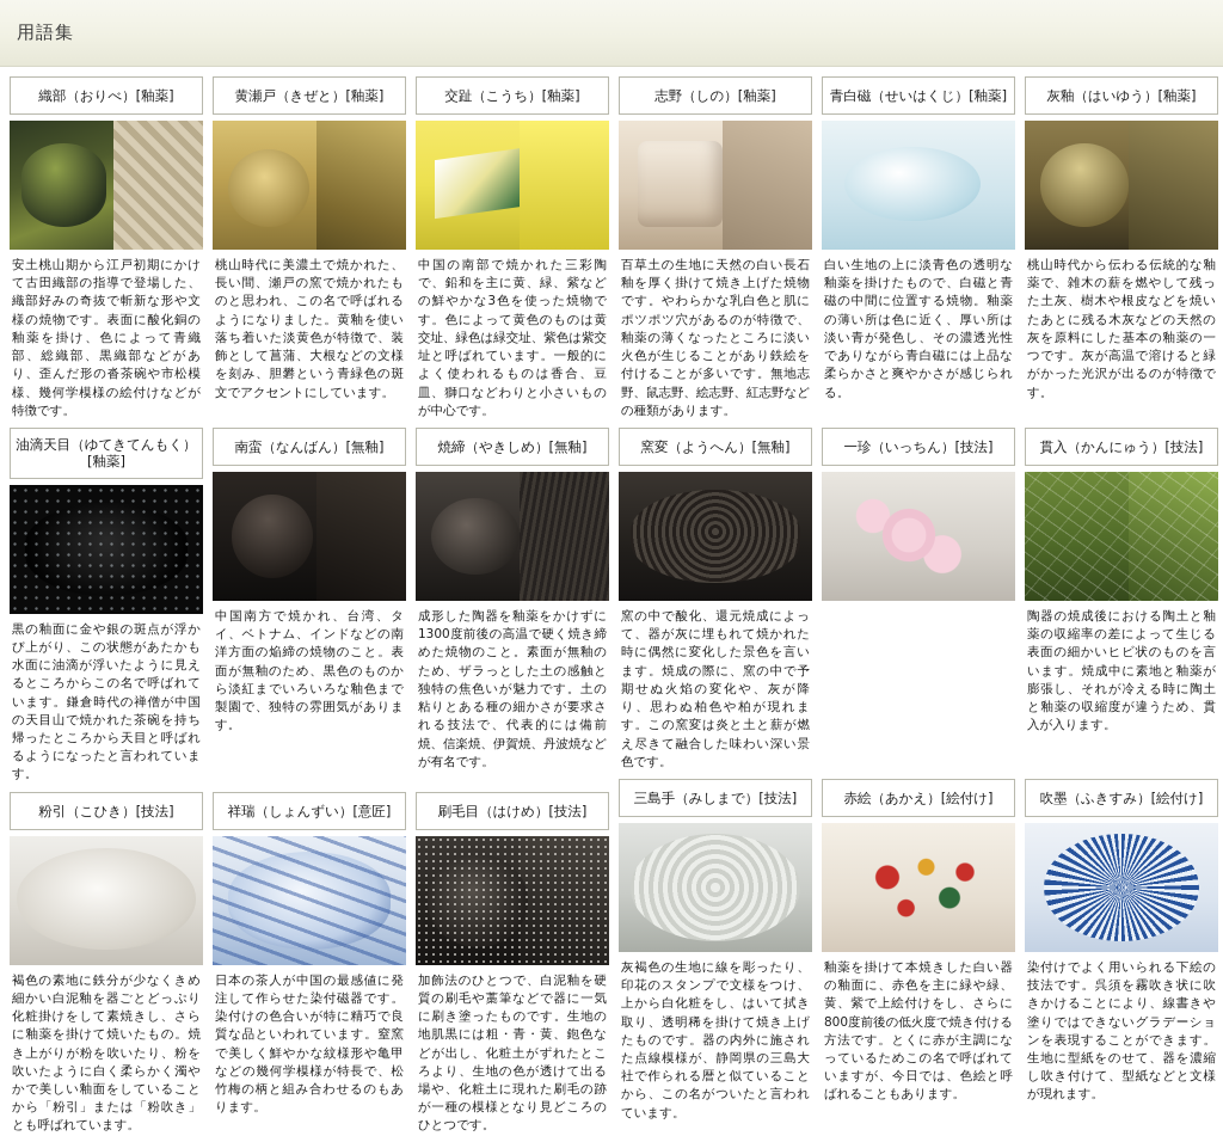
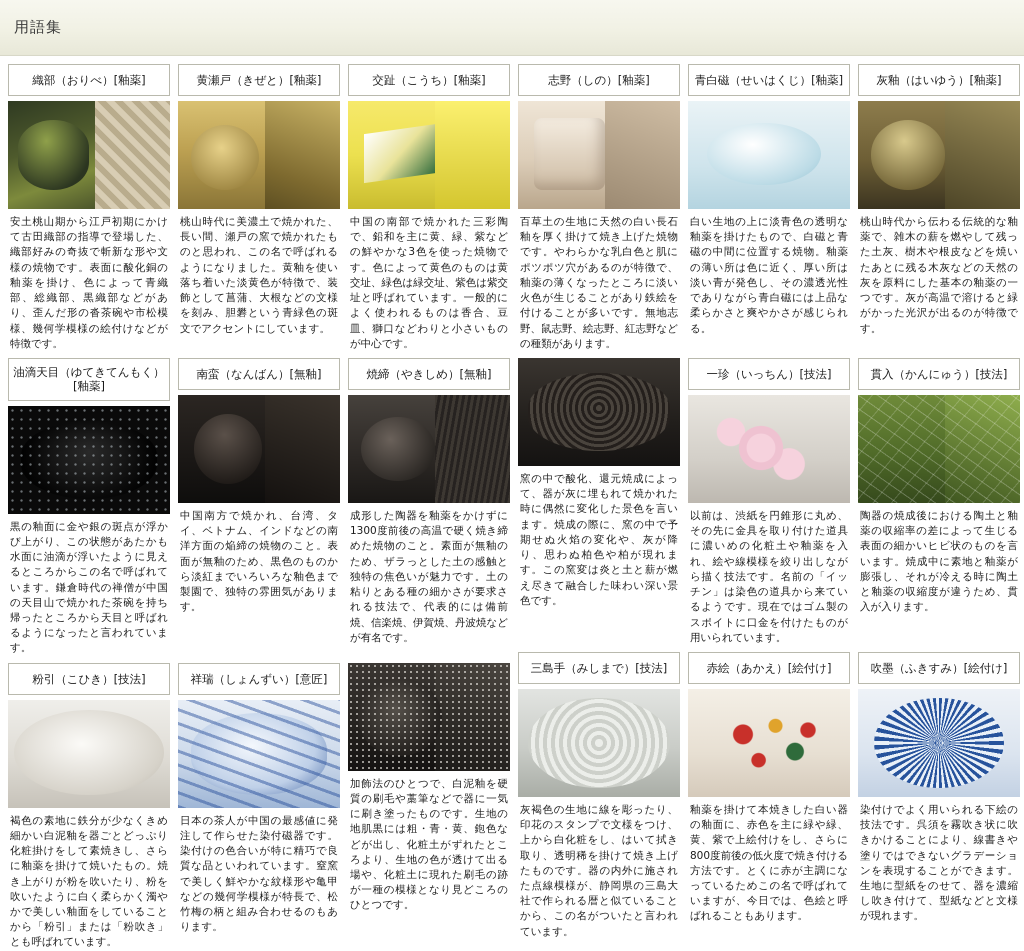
  用語集
  織部（おりべ）[釉薬]
  安土桃山期から江戸初期にかけて古田織部の指導で登場した、織部好みの奇抜で斬新な形や文様の焼物です。表面に酸化銅の釉薬を掛け、色によって青織部、総織部、黒織部などがあり、歪んだ形の沓茶碗や市松模様、幾何学模様の絵付けなどが特徴です。
  黄瀬戸（きぜと）[釉薬]
  桃山時代に美濃土で焼かれた、長い間、瀬戸の窯で焼かれたものと思われ、この名で呼ばれるようになりました。黄釉を使い落ち着いた淡黄色が特徴で、装飾として菖蒲、大根などの文様を刻み、胆礬という青緑色の斑文でアクセントにしています。
  交趾（こうち）[釉薬]
  中国の南部で焼かれた三彩陶で、鉛和を主に黄、緑、紫などの鮮やかな3色を使った焼物です。色によって黄色のものは黄交址、緑色は緑交址、紫色は紫交址と呼ばれています。一般的によく使われるものは香合、豆皿、獅口などわりと小さいものが中心です。
  油滴天目（ゆてきてんもく）[釉薬]
  黒の釉面に金や銀の斑点が浮かび上がり、この状態があたかも水面に油滴が浮いたように見えるところからこの名で呼ばれています。鎌倉時代の禅僧が中国の天目山で焼かれた茶碗を持ち帰ったところから天目と呼ばれるようになったと言われています。
  南蛮（なんばん）[無釉]
  中国南方で焼かれ、台湾、タイ、ベトナム、インドなどの南洋方面の焔締の焼物のこと。表面が無釉のため、黒色のものから淡紅までいろいろな釉色まで製園で、独特の雰囲気があります。
  焼締（やきしめ）[無釉]
  成形した陶器を釉薬をかけずに1300度前後の高温で硬く焼き締めた焼物のこと。素面が無釉のため、ザラっとした土の感触と独特の焦色いが魅力です。土の粘りとある種の細かさが要求される技法で、代表的には備前焼、信楽焼、伊賀焼、丹波焼などが有名です。
  粉引（こひき）[技法]
  褐色の素地に鉄分が少なくきめ細かい白泥釉を器ごとどっぷり化粧掛けをして素焼きし、さらに釉薬を掛けて焼いたもの。焼き上がりが粉を吹いたり、粉を吹いたように白く柔らかく濁やかで美しい釉面をしていることから「粉引」または「粉吹き」とも呼ばれています。
  祥瑞（しょんずい）[意匠]
  日本の茶人が中国の最感値に発注して作らせた染付磁器です。染付けの色合いが特に精巧で良質な品といわれています。窒窯で美しく鮮やかな紋様形や亀甲などの幾何学模様が特長で、松竹梅の柄と組み合わせるのもあります。
- 刷毛目（はけめ）[技法]
  加飾法のひとつで、白泥釉を硬質の刷毛や藁筆などで器に一気に刷き塗ったものです。生地の地肌黒には粗・青・黄、鉋色などが出し、化粧土がずれたところより、生地の色が透けて出る場や、化粧土に現れた刷毛の跡が一種の模様となり見どころのひとつです。
  志野（しの）[釉薬]
  百草土の生地に天然の白い長石釉を厚く掛けて焼き上げた焼物です。やわらかな乳白色と肌にポツポツ穴があるのが特徴で、釉薬の薄くなったところに淡い火色が生じることがあり鉄絵を付けることが多いです。無地志野、鼠志野、絵志野、紅志野などの種類があります。
  青白磁（せいはくじ）[釉薬]
  白い生地の上に淡青色の透明な釉薬を掛けたもので、白磁と青磁の中間に位置する焼物。釉薬の薄い所は色に近く、厚い所は淡い青が発色し、その濃透光性でありながら青白磁には上品な柔らかさと爽やかさが感じられる。
  灰釉（はいゆう）[釉薬]
  桃山時代から伝わる伝統的な釉薬で、雑木の薪を燃やして残った土灰、樹木や根皮などを焼いたあとに残る木灰などの天然の灰を原料にした基本の釉薬の一つです。灰が高温で溶けると緑がかった光沢が出るのが特徴です。
- 窯変（ようへん）[無釉]
  窯の中で酸化、還元焼成によって、器が灰に埋もれて焼かれた時に偶然に変化した景色を言います。焼成の際に、窯の中で予期せぬ火焰の変化や、灰が降り、思わぬ柏色や柏が現れます。この窯変は炎と土と薪が燃え尽きて融合した味わい深い景色です。
  一珍（いっちん）[技法]
+ 以前は、渋紙を円錐形に丸め、その先に金具を取り付けた道具に濃いめの化粧土や釉薬を入れ、絵や線模様を絞り出しながら描く技法です。名前の「イッチン」は染色の道具から来ているようです。現在ではゴム製のスポイトに口金を付けたものが用いられています。
  貫入（かんにゅう）[技法]
  陶器の焼成後における陶土と釉薬の収縮率の差によって生じる表面の細かいヒビ状のものを言います。焼成中に素地と釉薬が膨張し、それが冷える時に陶土と釉薬の収縮度が違うため、貫入が入ります。
  三島手（みしまで）[技法]
  灰褐色の生地に線を彫ったり、印花のスタンプで文様をつけ、上から白化粧をし、はいて拭き取り、透明稀を掛けて焼き上げたものです。器の内外に施された点線模様が、静岡県の三島大社で作られる暦と似ていることから、この名がついたと言われています。
  赤絵（あかえ）[絵付け]
  釉薬を掛けて本焼きした白い器の釉面に、赤色を主に緑や緑、黄、紫で上絵付けをし、さらに800度前後の低火度で焼き付ける方法です。とくに赤が主調になっているためこの名で呼ばれていますが、今日では、色絵と呼ばれることもあります。
  吹墨（ふきすみ）[絵付け]
  染付けでよく用いられる下絵の技法です。呉須を霧吹き状に吹きかけることにより、線書きや塗りではできないグラデーションを表現することができます。生地に型紙をのせて、器を濃縮し吹き付けて、型紙などと文様が現れます。
